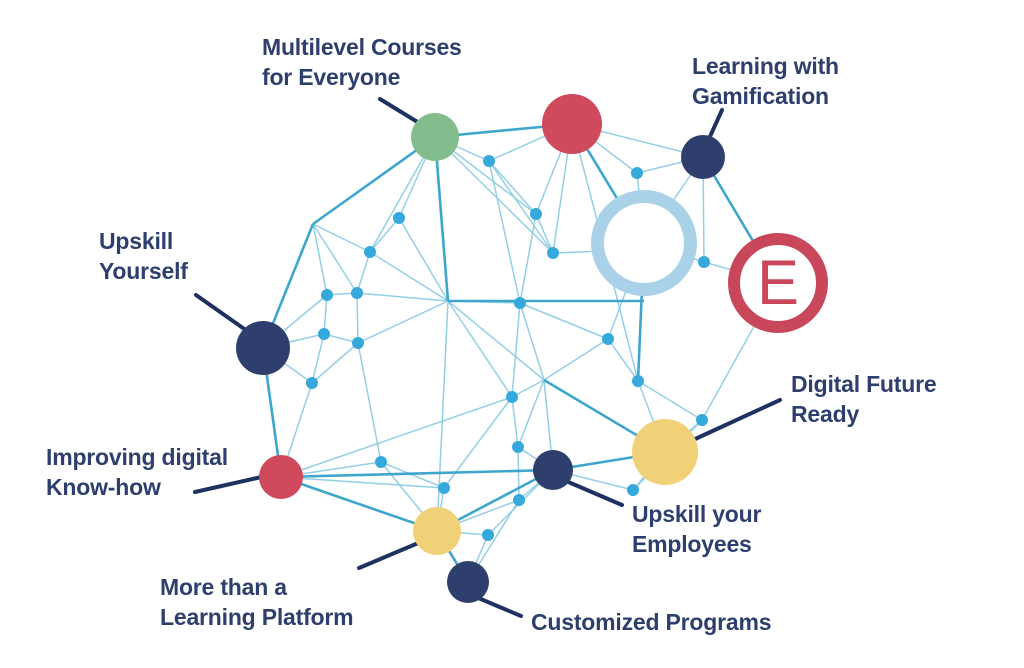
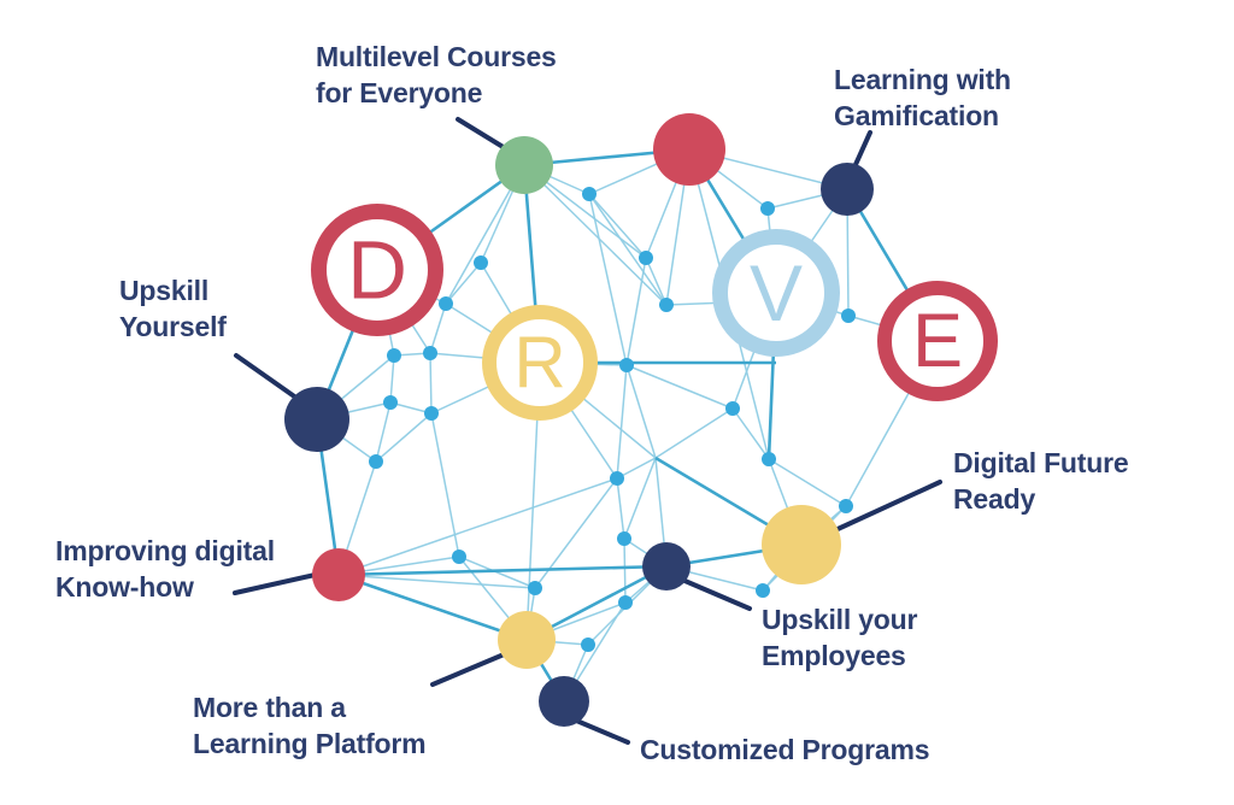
+ D
+ R
+ V
  E
  Multilevel Courses
  for Everyone
  Learning with
  Gamification
  Upskill
  Yourself
  Improving digital
  Know-how
  More than a
  Learning Platform
  Customized Programs
  Upskill your
  Employees
  Digital Future
  Ready
